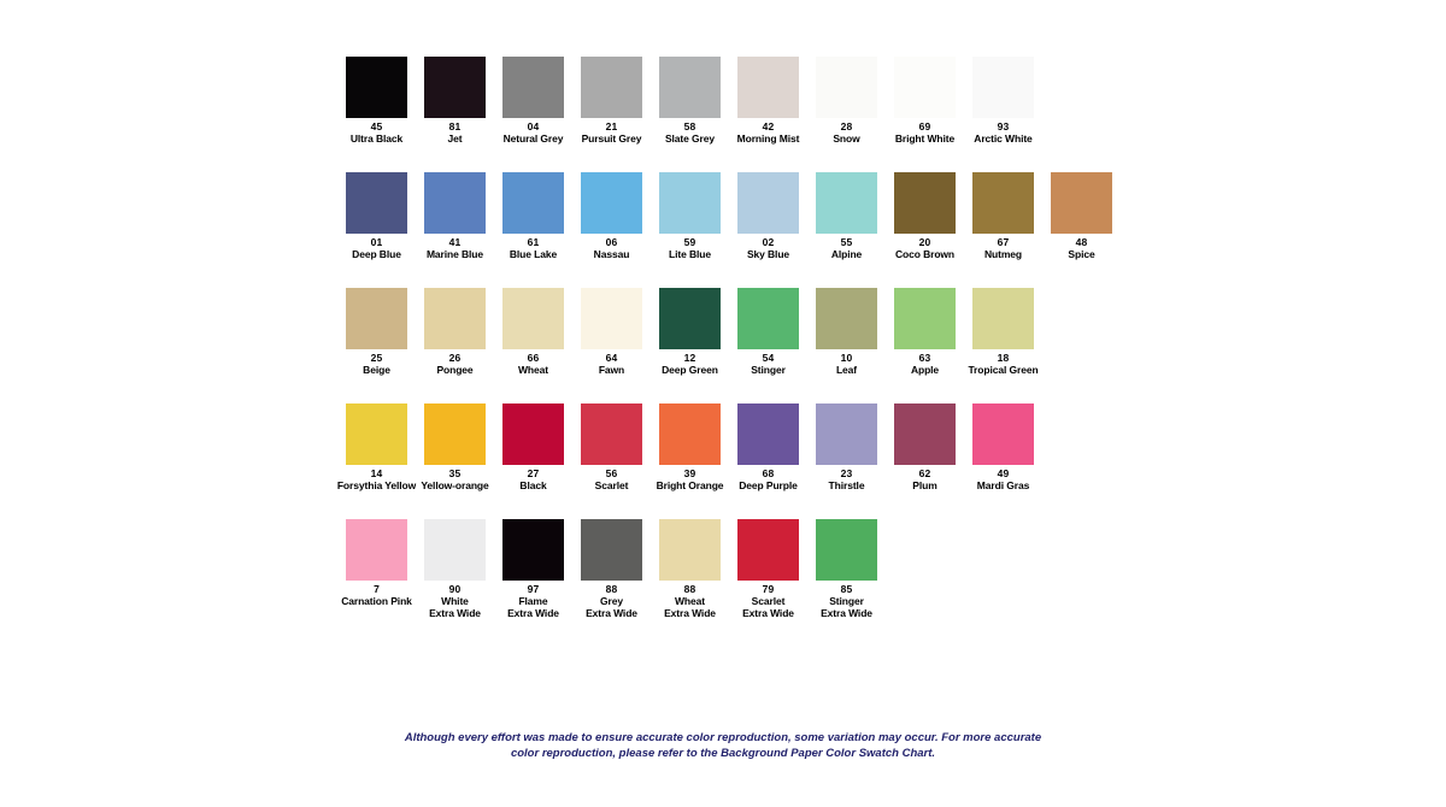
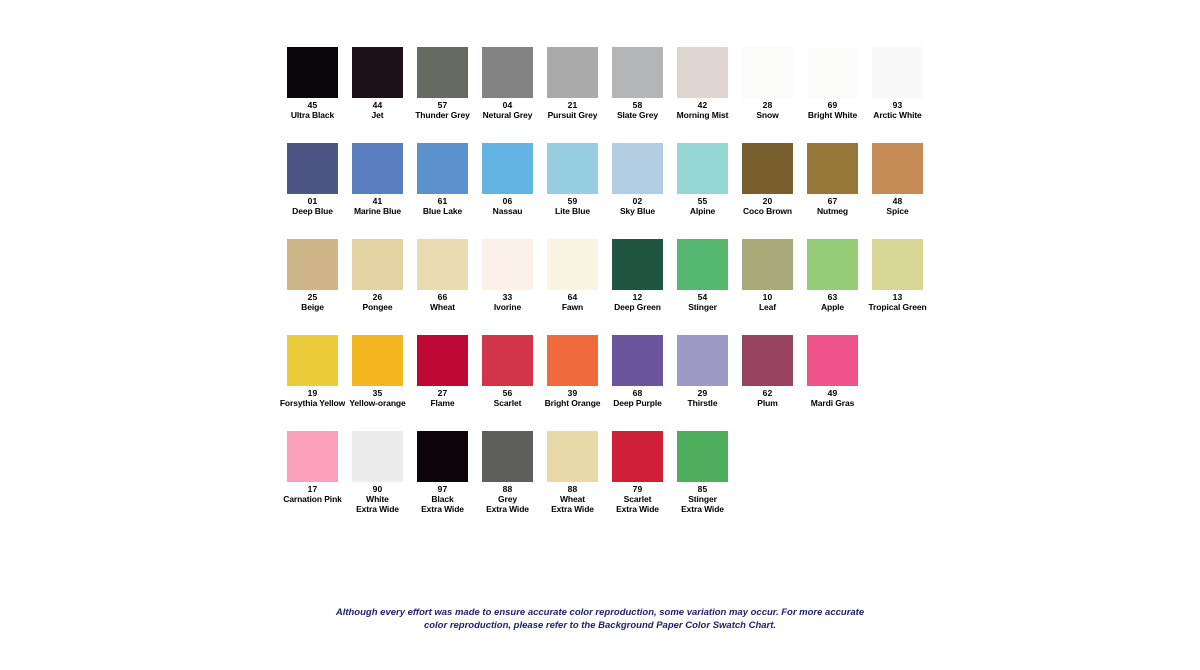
  45
  Ultra Black
- 81
+ 44
  Jet
+ 57
+ Thunder Grey
  04
  Netural Grey
  21
  Pursuit Grey
  58
  Slate Grey
  42
  Morning Mist
  28
  Snow
  69
  Bright White
  93
  Arctic White
  01
  Deep Blue
  41
  Marine Blue
  61
  Blue Lake
  06
  Nassau
  59
  Lite Blue
  02
  Sky Blue
  55
  Alpine
  20
  Coco Brown
  67
  Nutmeg
  48
  Spice
  25
  Beige
  26
  Pongee
  66
  Wheat
+ 33
+ Ivorine
  64
  Fawn
  12
  Deep Green
  54
  Stinger
  10
  Leaf
  63
  Apple
- 18
+ 13
  Tropical Green
- 14
+ 19
  Forsythia Yellow
  35
  Yellow-orange
  27
- Black
+ Flame
  56
  Scarlet
  39
  Bright Orange
  68
  Deep Purple
- 23
+ 29
  Thirstle
  62
  Plum
  49
  Mardi Gras
- 7
+ 17
  Carnation Pink
  90
  White
  Extra Wide
  97
- Flame
+ Black
  Extra Wide
  88
  Grey
  Extra Wide
  88
  Wheat
  Extra Wide
  79
  Scarlet
  Extra Wide
  85
  Stinger
  Extra Wide
  Although every effort was made to ensure accurate color reproduction, some variation may occur. For more accurate
  color reproduction, please refer to the Background Paper Color Swatch Chart.
